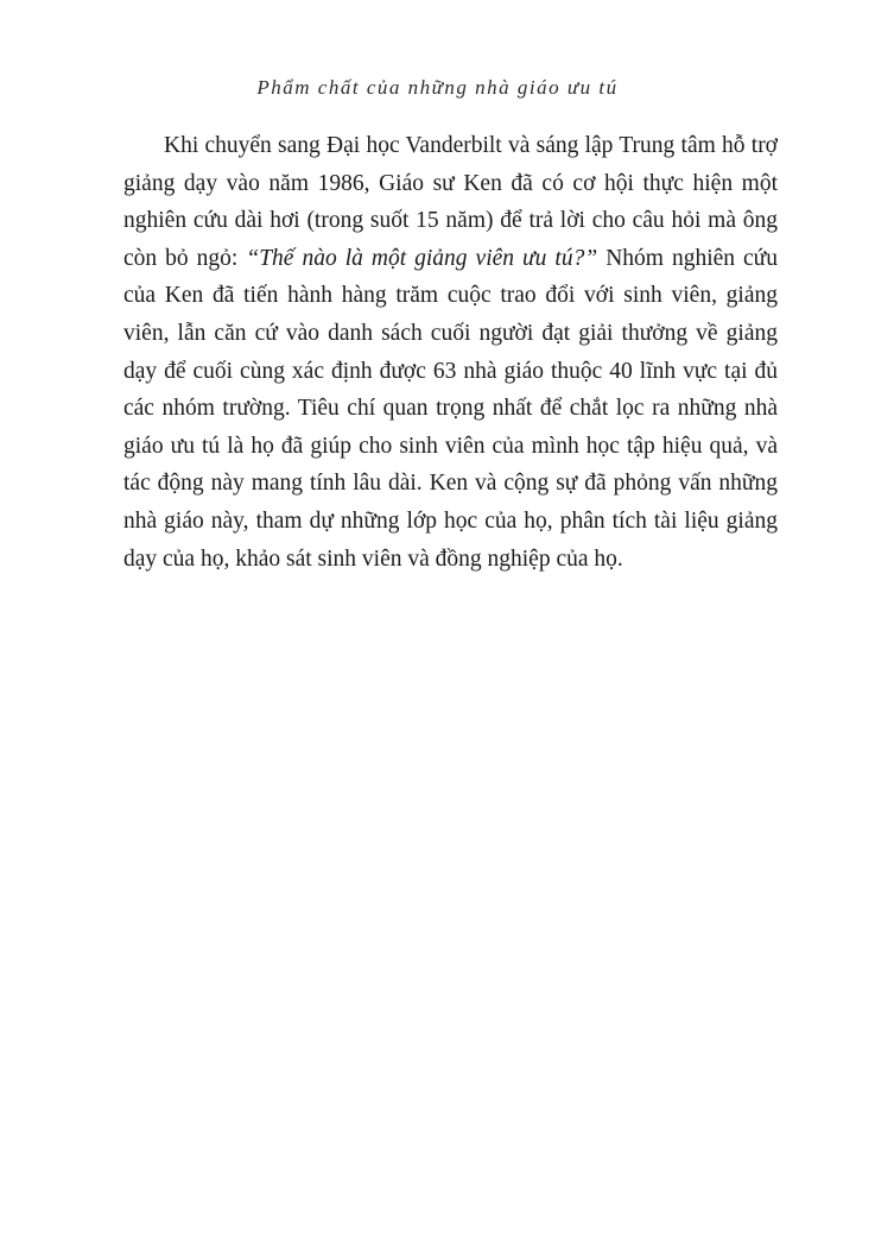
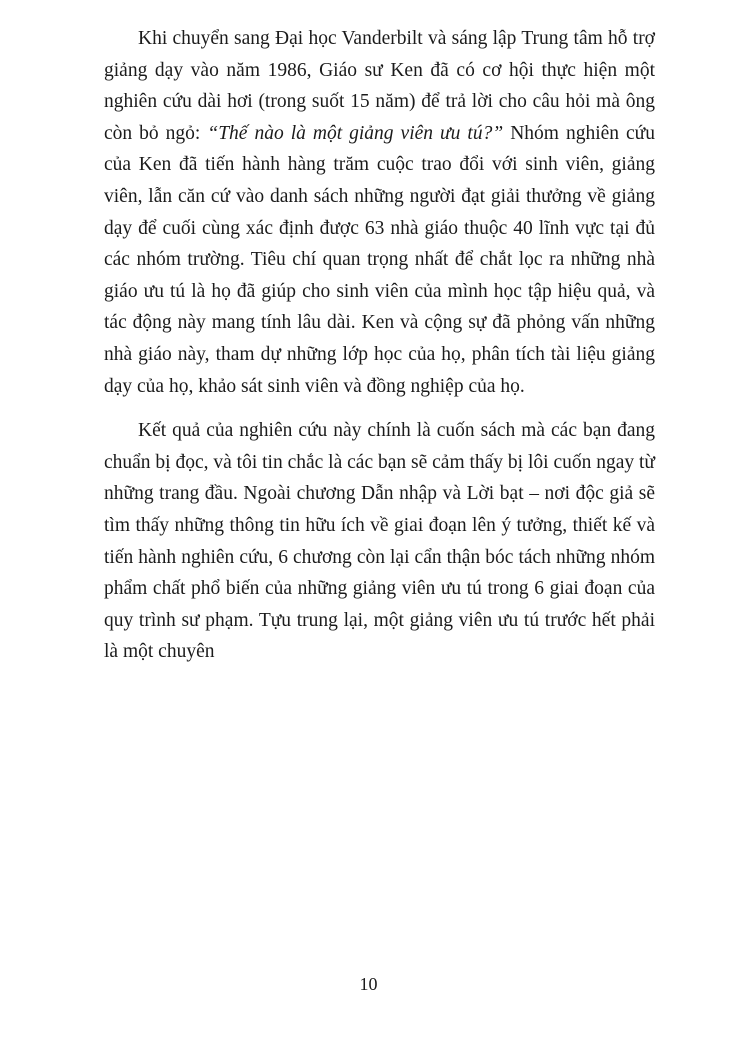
- Phẩm chất của những nhà giáo ưu tú
- Khi chuyển sang Đại học Vanderbilt và sáng lập Trung tâm hỗ trợ giảng dạy vào năm 1986, Giáo sư Ken đã có cơ hội thực hiện một nghiên cứu dài hơi (trong suốt 15 năm) để trả lời cho câu hỏi mà ông còn bỏ ngỏ: “Thế nào là một giảng viên ưu tú?” Nhóm nghiên cứu của Ken đã tiến hành hàng trăm cuộc trao đổi với sinh viên, giảng viên, lẫn căn cứ vào danh sách cuối người đạt giải thưởng về giảng dạy để cuối cùng xác định được 63 nhà giáo thuộc 40 lĩnh vực tại đủ các nhóm trường. Tiêu chí quan trọng nhất để chắt lọc ra những nhà giáo ưu tú là họ đã giúp cho sinh viên của mình học tập hiệu quả, và tác động này mang tính lâu dài. Ken và cộng sự đã phỏng vấn những nhà giáo này, tham dự những lớp học của họ, phân tích tài liệu giảng dạy của họ, khảo sát sinh viên và đồng nghiệp của họ.
+ Khi chuyển sang Đại học Vanderbilt và sáng lập Trung tâm hỗ trợ giảng dạy vào năm 1986, Giáo sư Ken đã có cơ hội thực hiện một nghiên cứu dài hơi (trong suốt 15 năm) để trả lời cho câu hỏi mà ông còn bỏ ngỏ: “Thế nào là một giảng viên ưu tú?” Nhóm nghiên cứu của Ken đã tiến hành hàng trăm cuộc trao đổi với sinh viên, giảng viên, lẫn căn cứ vào danh sách những người đạt giải thưởng về giảng dạy để cuối cùng xác định được 63 nhà giáo thuộc 40 lĩnh vực tại đủ các nhóm trường. Tiêu chí quan trọng nhất để chắt lọc ra những nhà giáo ưu tú là họ đã giúp cho sinh viên của mình học tập hiệu quả, và tác động này mang tính lâu dài. Ken và cộng sự đã phỏng vấn những nhà giáo này, tham dự những lớp học của họ, phân tích tài liệu giảng dạy của họ, khảo sát sinh viên và đồng nghiệp của họ.
+ Kết quả của nghiên cứu này chính là cuốn sách mà các bạn đang chuẩn bị đọc, và tôi tin chắc là các bạn sẽ cảm thấy bị lôi cuốn ngay từ những trang đầu. Ngoài chương Dẫn nhập và Lời bạt – nơi độc giả sẽ tìm thấy những thông tin hữu ích về giai đoạn lên ý tưởng, thiết kế và tiến hành nghiên cứu, 6 chương còn lại cẩn thận bóc tách những nhóm phẩm chất phổ biến của những giảng viên ưu tú trong 6 giai đoạn của quy trình sư phạm. Tựu trung lại, một giảng viên ưu tú trước hết phải là một chuyên
+ 10
